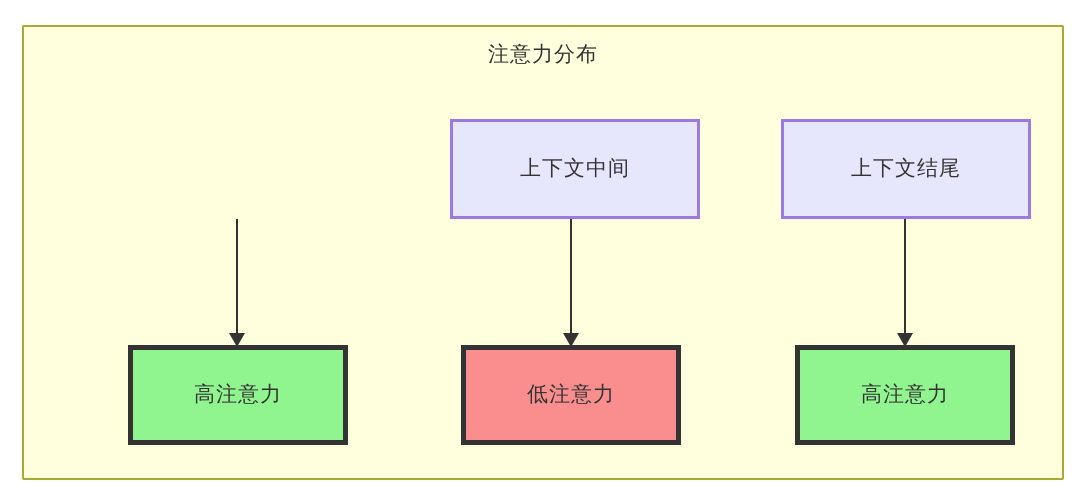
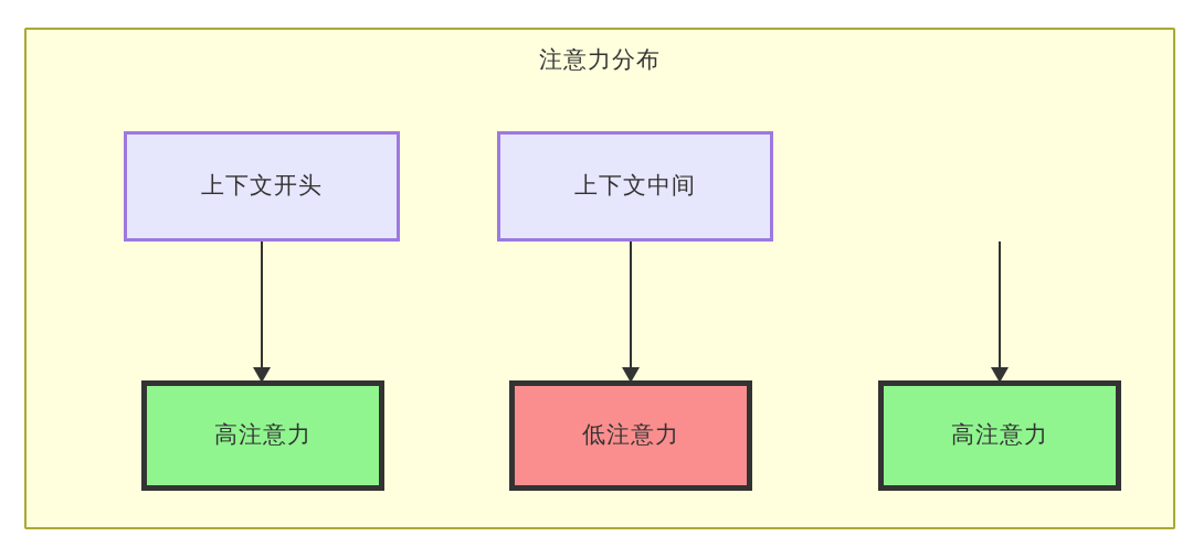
  注意力分布
+ 上下文开头
  上下文中间
- 上下文结尾
  高注意力
  低注意力
  高注意力
